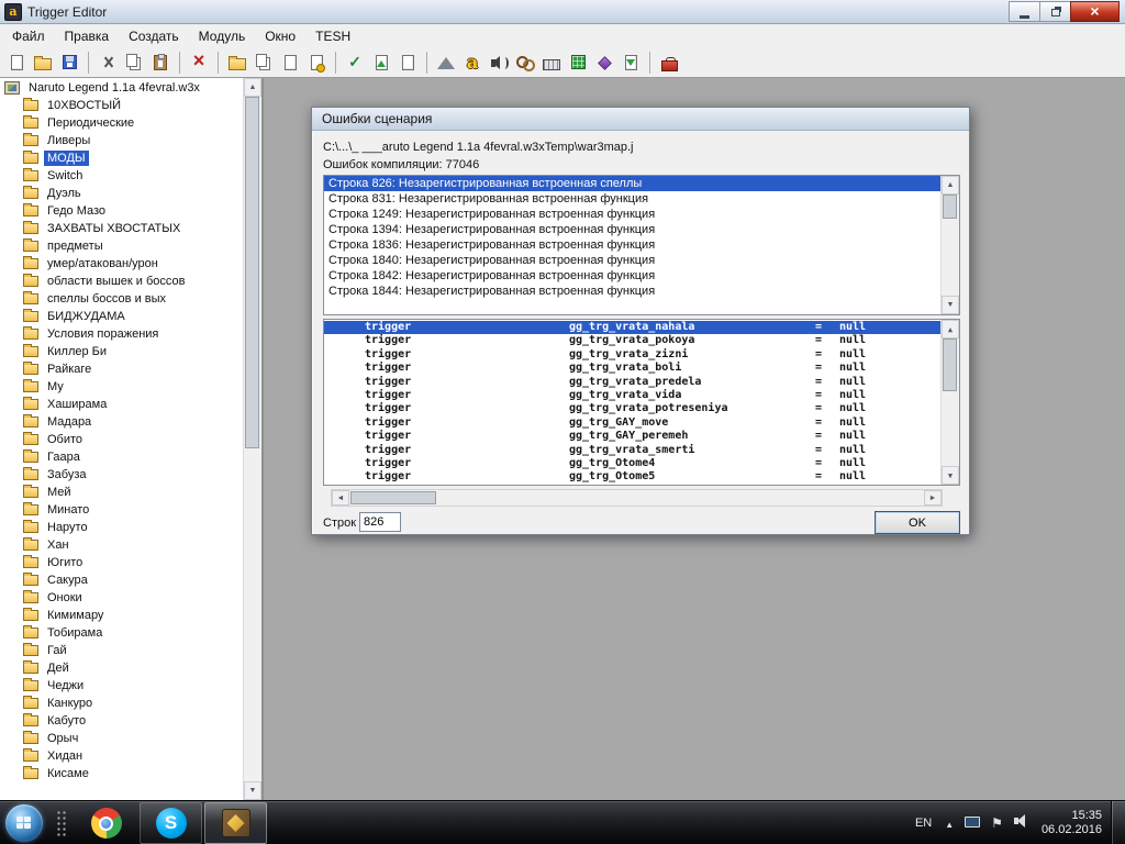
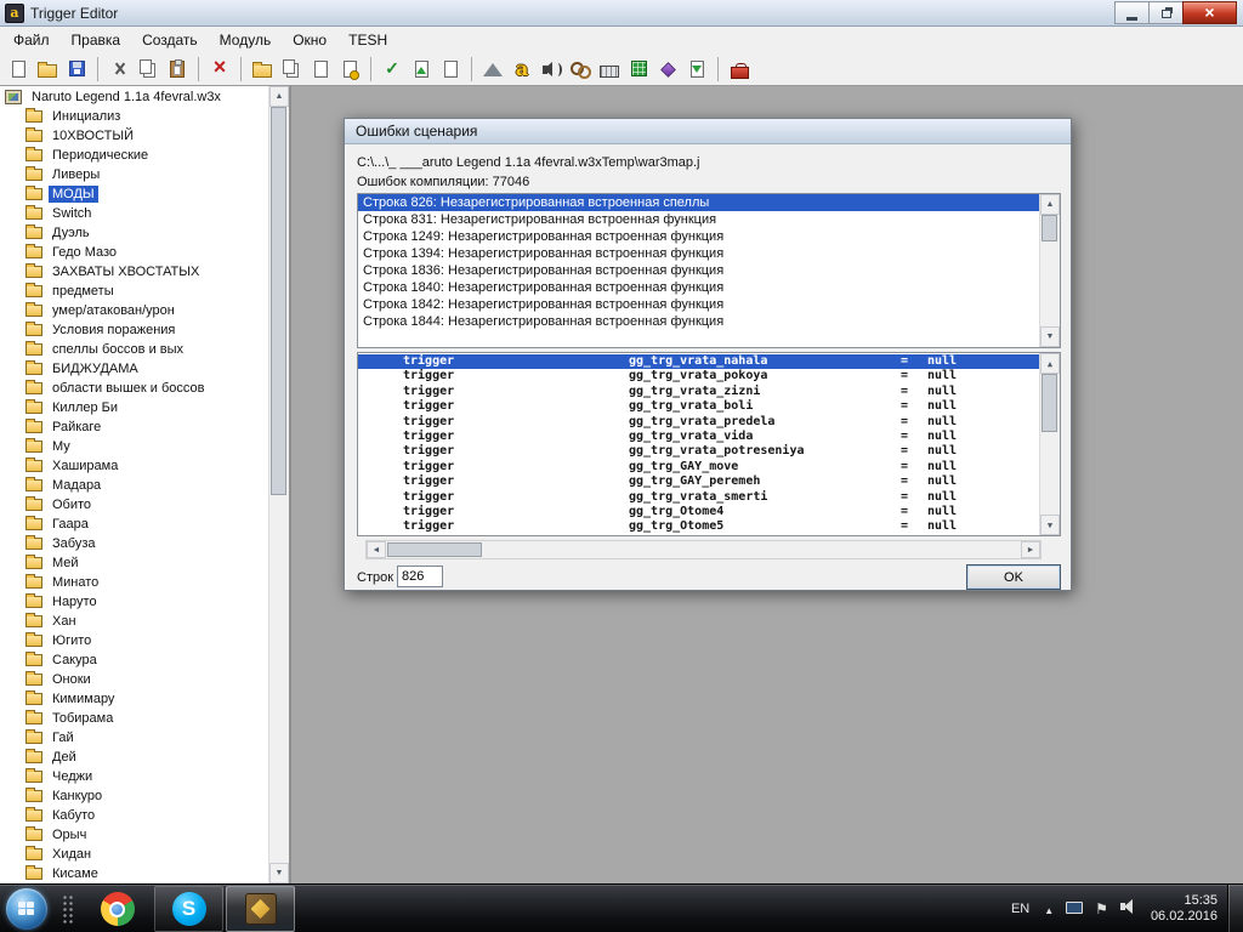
  Trigger Editor
  Файл
  Правка
  Создать
  Модуль
  Окно
  TESH
  Naruto Legend 1.1a 4fevral.w3x
+ Инициализ
  10ХВОСТЫЙ
  Периодические
  Ливеры
  МОДЫ
  Switch
  Дуэль
  Гедо Мазо
  ЗАХВАТЫ ХВОСТАТЫХ
  предметы
  умер/атакован/урон
- области вышек и боссов
+ Условия поражения
  спеллы боссов и вых
  БИДЖУДАМА
- Условия поражения
+ области вышек и боссов
  Киллер Би
  Райкаге
  Му
  Хаширама
  Мадара
  Обито
  Гаара
  Забуза
  Мей
  Минато
  Наруто
  Хан
  Югито
  Сакура
  Оноки
  Кимимару
  Тобирама
  Гай
  Дей
  Чеджи
  Канкуро
  Кабуто
  Орыч
  Хидан
  Кисаме
  Ошибки сценария
  C:\...\_ ___aruto Legend 1.1a 4fevral.w3xTemp\war3map.j
  Ошибок компиляции: 77046
  Строка 826: Незарегистрированная встроенная спеллы
  Строка 831: Незарегистрированная встроенная функция
  Строка 1249: Незарегистрированная встроенная функция
  Строка 1394: Незарегистрированная встроенная функция
  Строка 1836: Незарегистрированная встроенная функция
  Строка 1840: Незарегистрированная встроенная функция
  Строка 1842: Незарегистрированная встроенная функция
  Строка 1844: Незарегистрированная встроенная функция
  trigger
  gg_trg_vrata_nahala
  =
  null
  trigger
  gg_trg_vrata_pokoya
  =
  null
  trigger
  gg_trg_vrata_zizni
  =
  null
  trigger
  gg_trg_vrata_boli
  =
  null
  trigger
  gg_trg_vrata_predela
  =
  null
  trigger
  gg_trg_vrata_vida
  =
  null
  trigger
  gg_trg_vrata_potreseniya
  =
  null
  trigger
  gg_trg_GAY_move
  =
  null
  trigger
  gg_trg_GAY_peremeh
  =
  null
  trigger
  gg_trg_vrata_smerti
  =
  null
  trigger
  gg_trg_Otome4
  =
  null
  trigger
  gg_trg_Otome5
  =
  null
  Строк
  826
  OK
  EN
  15:35
  06.02.2016
